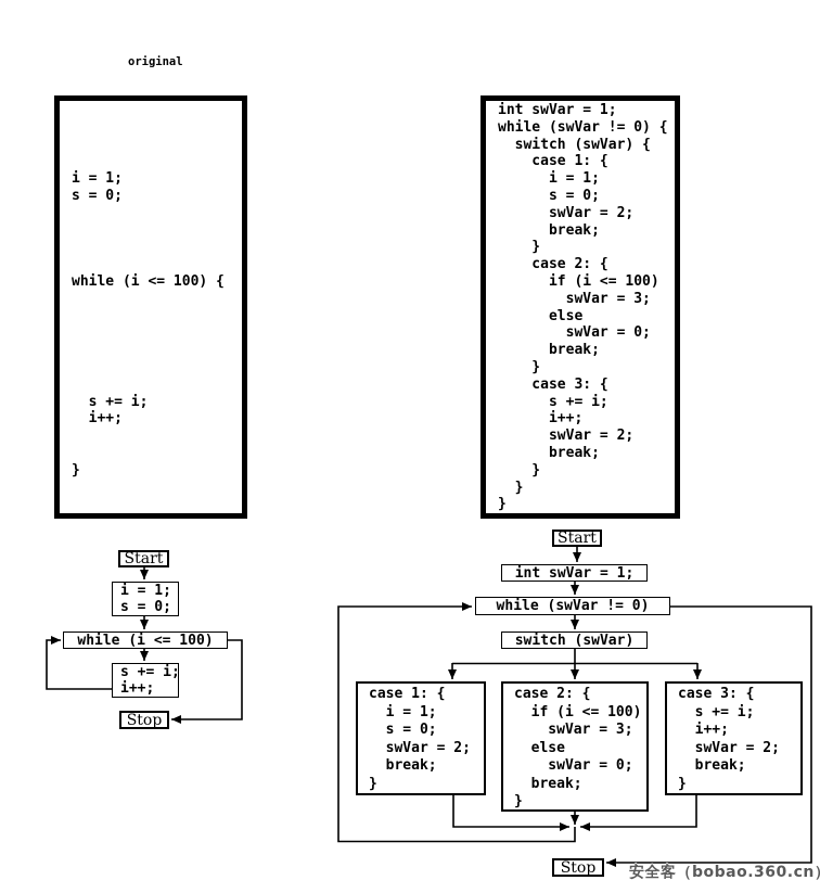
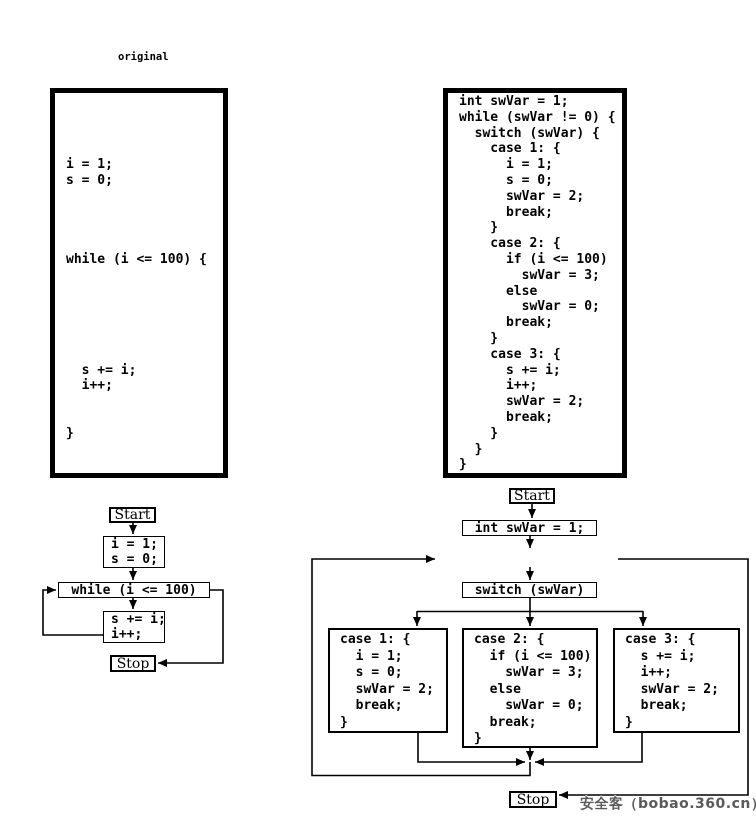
  original
  i = 1;
  s = 0;
  while (i <= 100) {
  s += i;
  i++;
  }
  int swVar = 1;
  while (swVar != 0) {
  switch (swVar) {
  case 1: {
  i = 1;
  s = 0;
  swVar = 2;
  break;
  }
  case 2: {
  if (i <= 100)
  swVar = 3;
  else
  swVar = 0;
  break;
  }
  case 3: {
  s += i;
  i++;
  swVar = 2;
  break;
  }
  }
  }
  Start
  i = 1;
  s = 0;
  while (i <= 100)
  s += i;
  i++;
  Stop
  Start
  int swVar = 1;
- while (swVar != 0)
  switch (swVar)
  case 1: {
  i = 1;
  s = 0;
  swVar = 2;
  break;
  }
  case 2: {
  if (i <= 100)
  swVar = 3;
  else
  swVar = 0;
  break;
  }
  case 3: {
  s += i;
  i++;
  swVar = 2;
  break;
  }
  Stop
  安全客（bobao.360.cn
